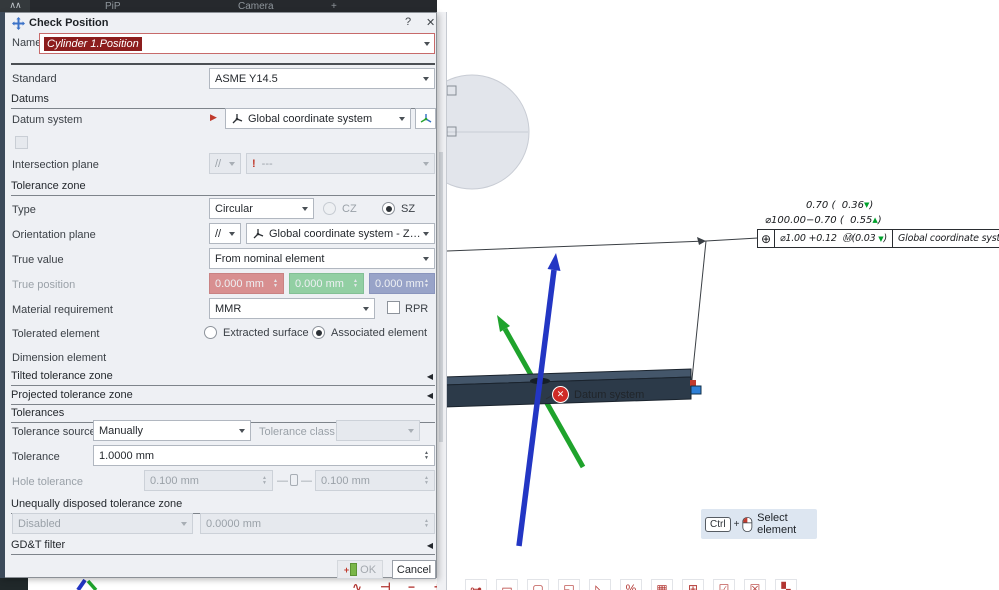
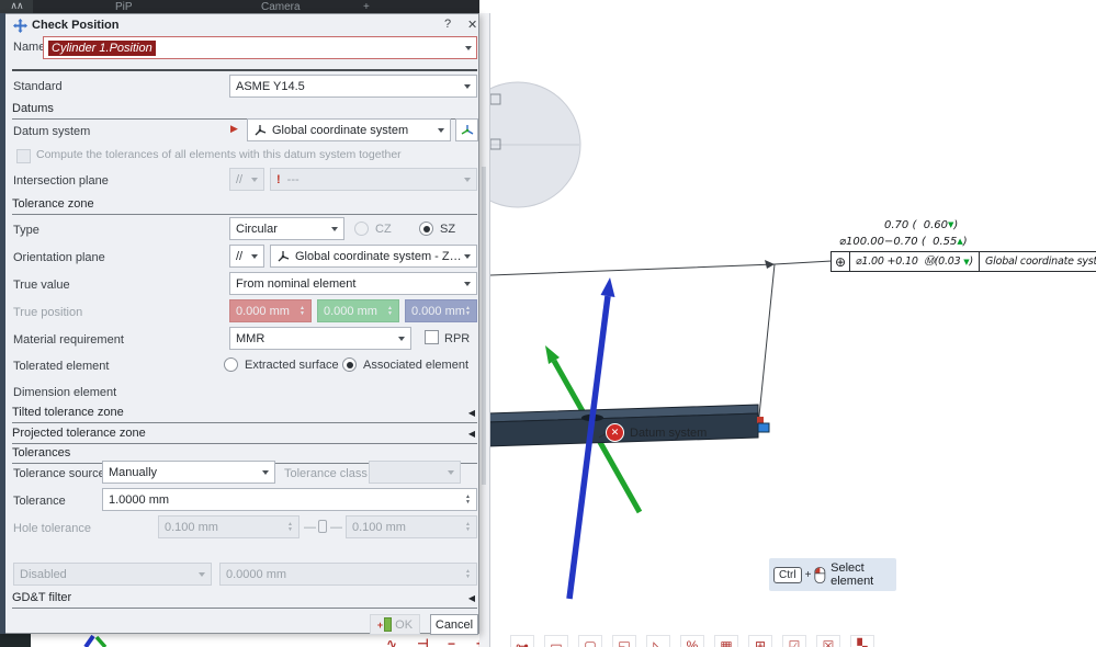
- 0.70 ( 0.36▼)
+ 0.70 ( 0.60▼)
  ⌀100.00−0.70 ( 0.55▲)
  ⊕
- ⌀1.00 +0.12 Ⓜ(0.03
+ ⌀1.00 +0.10 Ⓜ(0.03
  ▼
  )
  Global coordinate syst
  ✕
  Datum system
  Ctrl
  +
  Select element
  ∿
  ⊣
  −
  ⊶
  ▭
  ▢
  ◱
  ◺
  %
  ▦
  ⊞
  ☑
  ☒
  ▚
  ∧∧
  PiP
  Camera
  +
  Check Position
  ?
  ✕
  Nam
  Cylinder 1.Position
  Standard
  ASME Y14.5
  Datums
  Datum system
  ▶
  Global coordinate system
+ Compute the tolerances of all elements with this datum system together
  Intersection plane
  //
  !
  ---
  Tolerance zone
  Type
  Circular
  CZ
  SZ
  Orientation plane
  //
  Global coordinate system - Z-ax
  True value
  From nominal element
  True position
  0.000 mm
  0.000 mm
  0.000 mm
  Material requirement
  MMR
  RPR
  Tolerated element
  Extracted surface
  Associated element
  Dimension element
  Tilted tolerance zone
  ◀
  Projected tolerance zone
  ◀
  Tolerances
  Tolerance sourc
  Manually
  Tolerance class
  Tolerance
  1.0000 mm
  Hole tolerance
  0.100 mm
  —
  —
  0.100 mm
- Unequally disposed tolerance zone
  Disabled
  0.0000 mm
  GD&T filter
  ◀
  +
  OK
  Cancel
